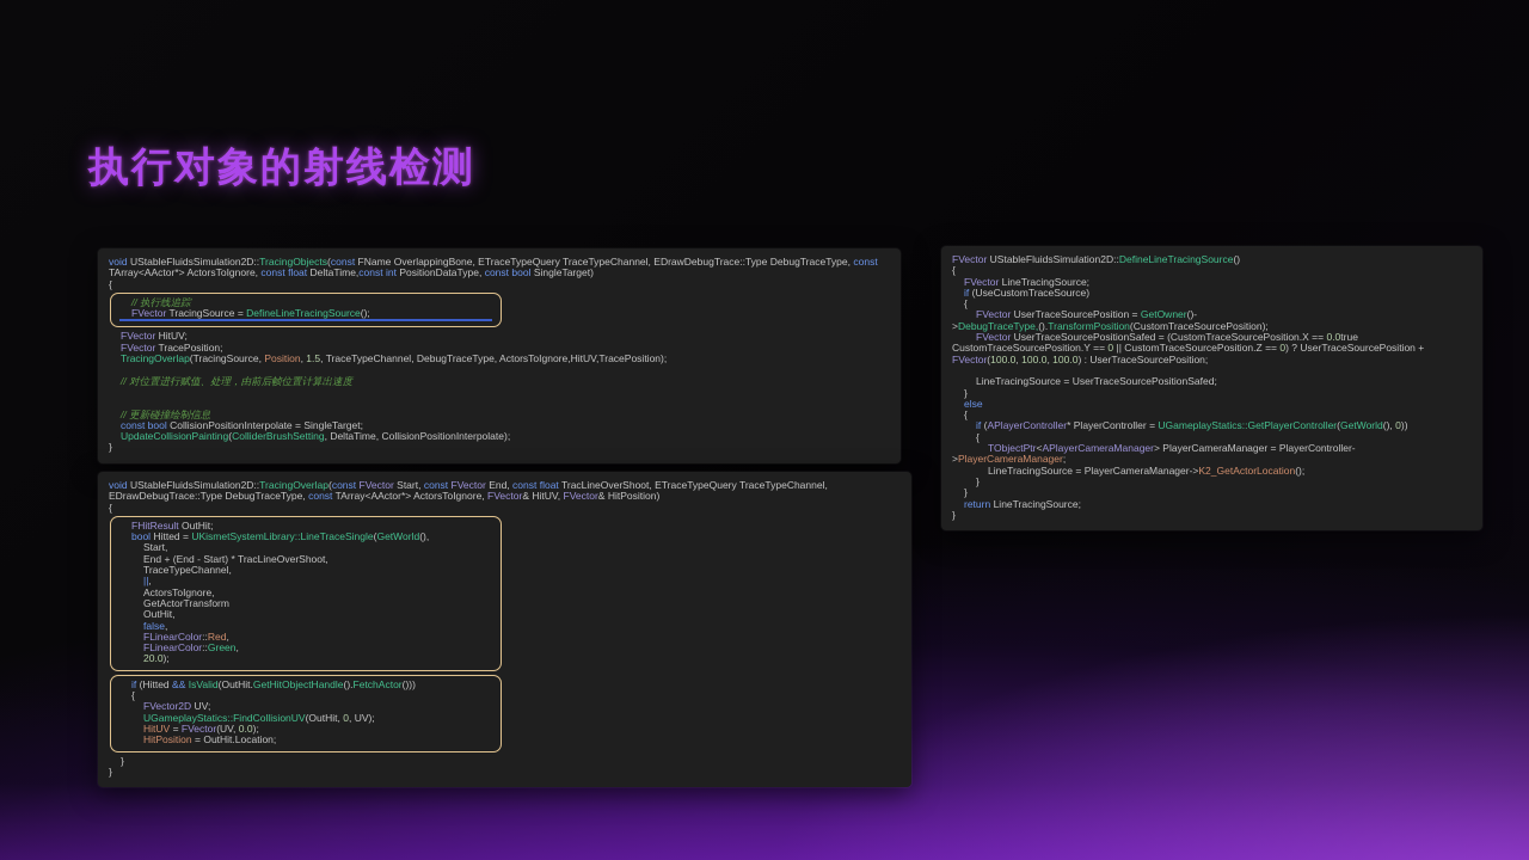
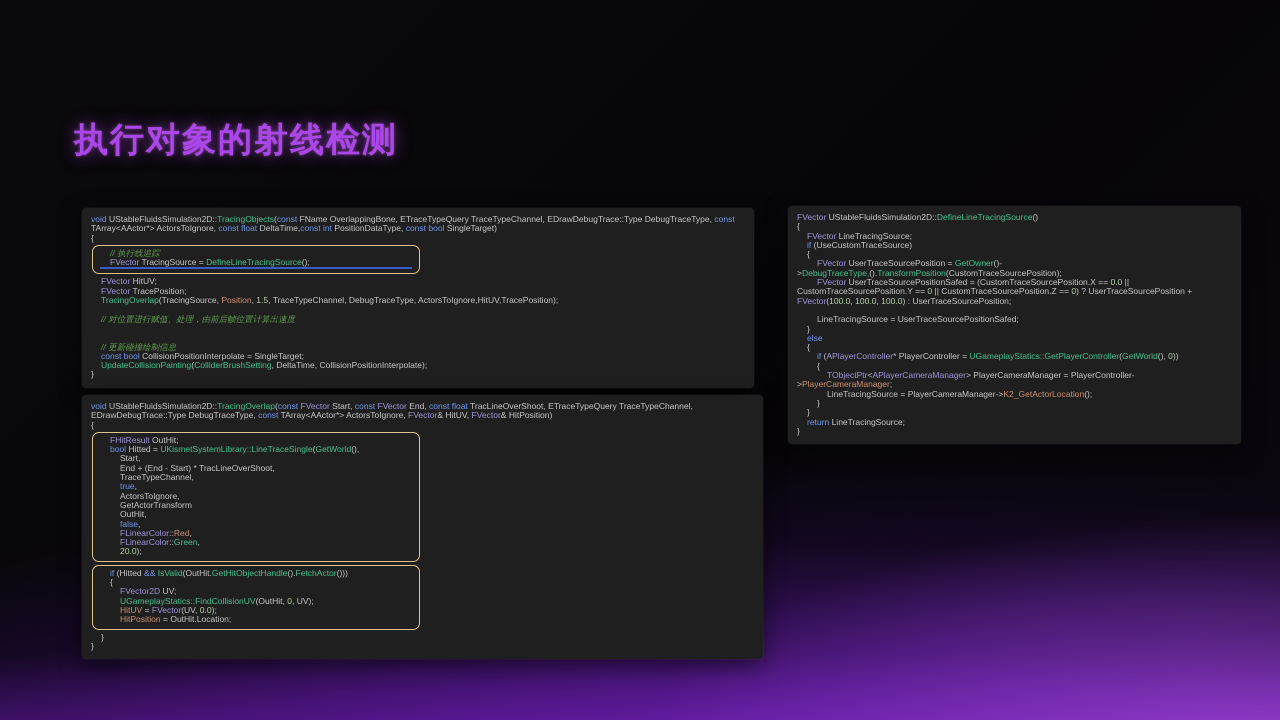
  执行对象的射线检测
  void UStableFluidsSimulation2D::TracingObjects(const FName OverlappingBone, ETraceTypeQuery TraceTypeChannel, EDrawDebugTrace::Type DebugTraceType, const
  TArray<AActor*> ActorsToIgnore, const float DeltaTime,const int PositionDataType, const bool SingleTarget)
  {
  // 执行线追踪
  FVector TracingSource = DefineLineTracingSource();
  FVector HitUV;
  FVector TracePosition;
  TracingOverlap(TracingSource, Position, 1.5, TraceTypeChannel, DebugTraceType, ActorsToIgnore,HitUV,TracePosition);
  // 对位置进行赋值、处理，由前后帧位置计算出速度
  // 更新碰撞绘制信息
  const bool CollisionPositionInterpolate = SingleTarget;
  UpdateCollisionPainting(ColliderBrushSetting, DeltaTime, CollisionPositionInterpolate);
  }
  void UStableFluidsSimulation2D::TracingOverlap(const FVector Start, const FVector End, const float TracLineOverShoot, ETraceTypeQuery TraceTypeChannel,
  EDrawDebugTrace::Type DebugTraceType, const TArray<AActor*> ActorsToIgnore, FVector& HitUV, FVector& HitPosition)
  {
  FHitResult OutHit;
  bool Hitted = UKismetSystemLibrary::LineTraceSingle(GetWorld(),
  Start,
  End + (End - Start) * TracLineOverShoot,
  TraceTypeChannel,
- ||,
+ true,
  ActorsToIgnore,
  GetActorTransform
  OutHit,
  false,
  FLinearColor::Red,
  FLinearColor::Green,
  20.0);
  if (Hitted && IsValid(OutHit.GetHitObjectHandle().FetchActor()))
  {
  FVector2D UV;
  UGameplayStatics::FindCollisionUV(OutHit, 0, UV);
  HitUV = FVector(UV, 0.0);
  HitPosition = OutHit.Location;
  }
  }
  FVector UStableFluidsSimulation2D::DefineLineTracingSource()
  {
  FVector LineTracingSource;
  if (UseCustomTraceSource)
  {
  FVector UserTraceSourcePosition = GetOwner()-
  >DebugTraceType,().TransformPosition(CustomTraceSourcePosition);
- FVector UserTraceSourcePositionSafed = (CustomTraceSourcePosition.X == 0.0true
+ FVector UserTraceSourcePositionSafed = (CustomTraceSourcePosition.X == 0.0 ||
  CustomTraceSourcePosition.Y == 0 || CustomTraceSourcePosition.Z == 0) ? UserTraceSourcePosition +
  FVector(100.0, 100.0, 100.0) : UserTraceSourcePosition;
  LineTracingSource = UserTraceSourcePositionSafed;
  }
  else
  {
  if (APlayerController* PlayerController = UGameplayStatics::GetPlayerController(GetWorld(), 0))
  {
  TObjectPtr<APlayerCameraManager> PlayerCameraManager = PlayerController-
  >PlayerCameraManager;
  LineTracingSource = PlayerCameraManager->K2_GetActorLocation();
  }
  }
  return LineTracingSource;
  }
